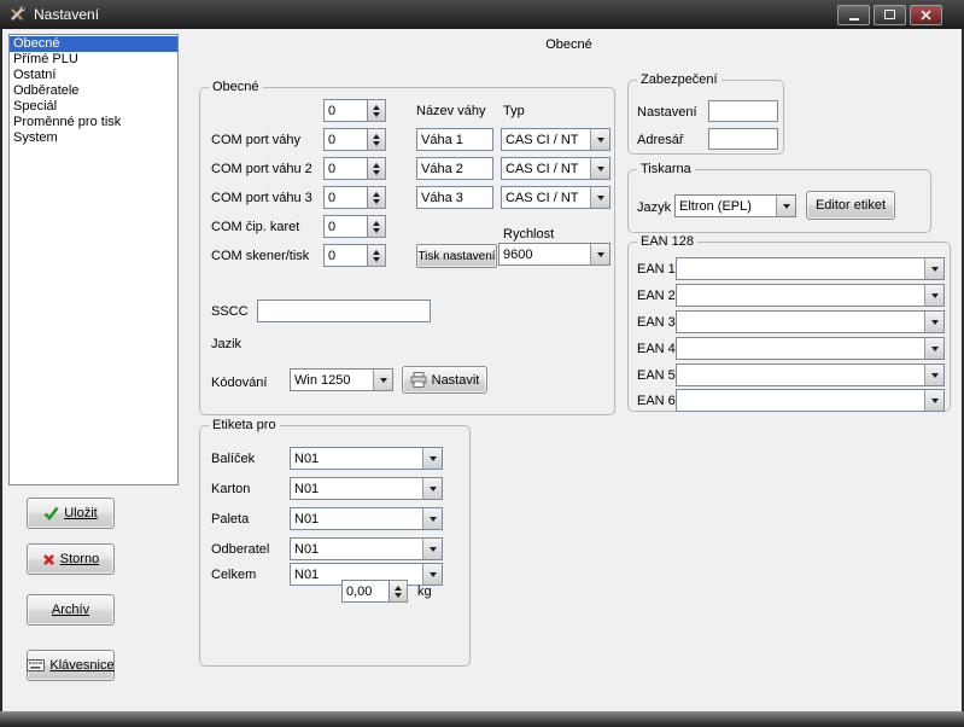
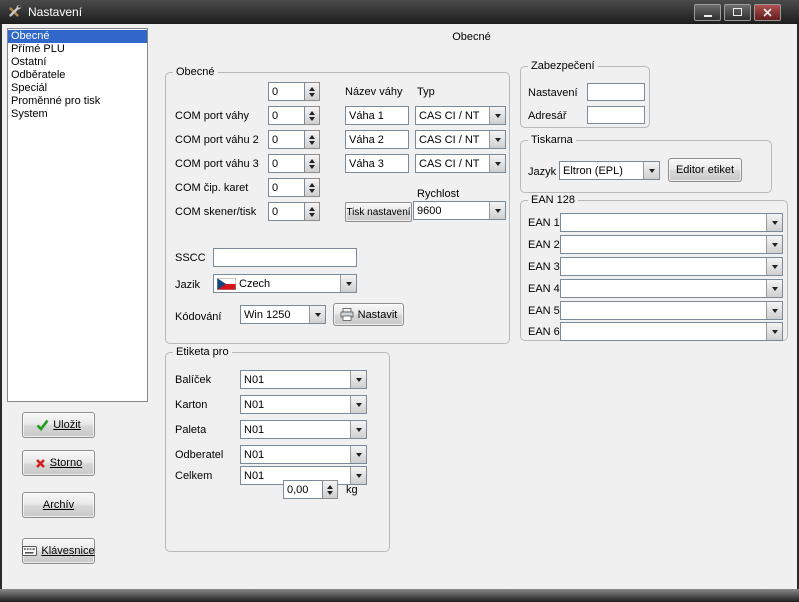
  Nastavení
  Obecné
  Přímé PLU
  Ostatní
  Odběratele
  Speciál
  Proměnné pro tisk
  System
  Uložit
  Storno
  Archív
  Klávesnice
  Obecné
  Obecné
  Etiketa pro
  Zabezpečení
  Tiskarna
  EAN 128
  0
  Název váhy
  Typ
  COM port váhy
  0
  Váha 1
  CAS CI / NT
  COM port váhu 2
  0
  Váha 2
  CAS CI / NT
  COM port váhu 3
  0
  Váha 3
  CAS CI / NT
  COM čip. karet
  0
  COM skener/tisk
  0
  Tisk nastavení
  Rychlost
  9600
  SSCC
  Jazik
+ Czech
  Kódování
  Win 1250
  Nastavit
  Balíček
  N01
  Karton
  N01
  Paleta
  N01
  Odberatel
  N01
  Celkem
  N01
  0,00
  kg
  Nastavení
  Adresář
  Jazyk
  Eltron (EPL)
  Editor etiket
  EAN 1
  EAN 2
  EAN 3
  EAN 4
  EAN 5
  EAN 6
